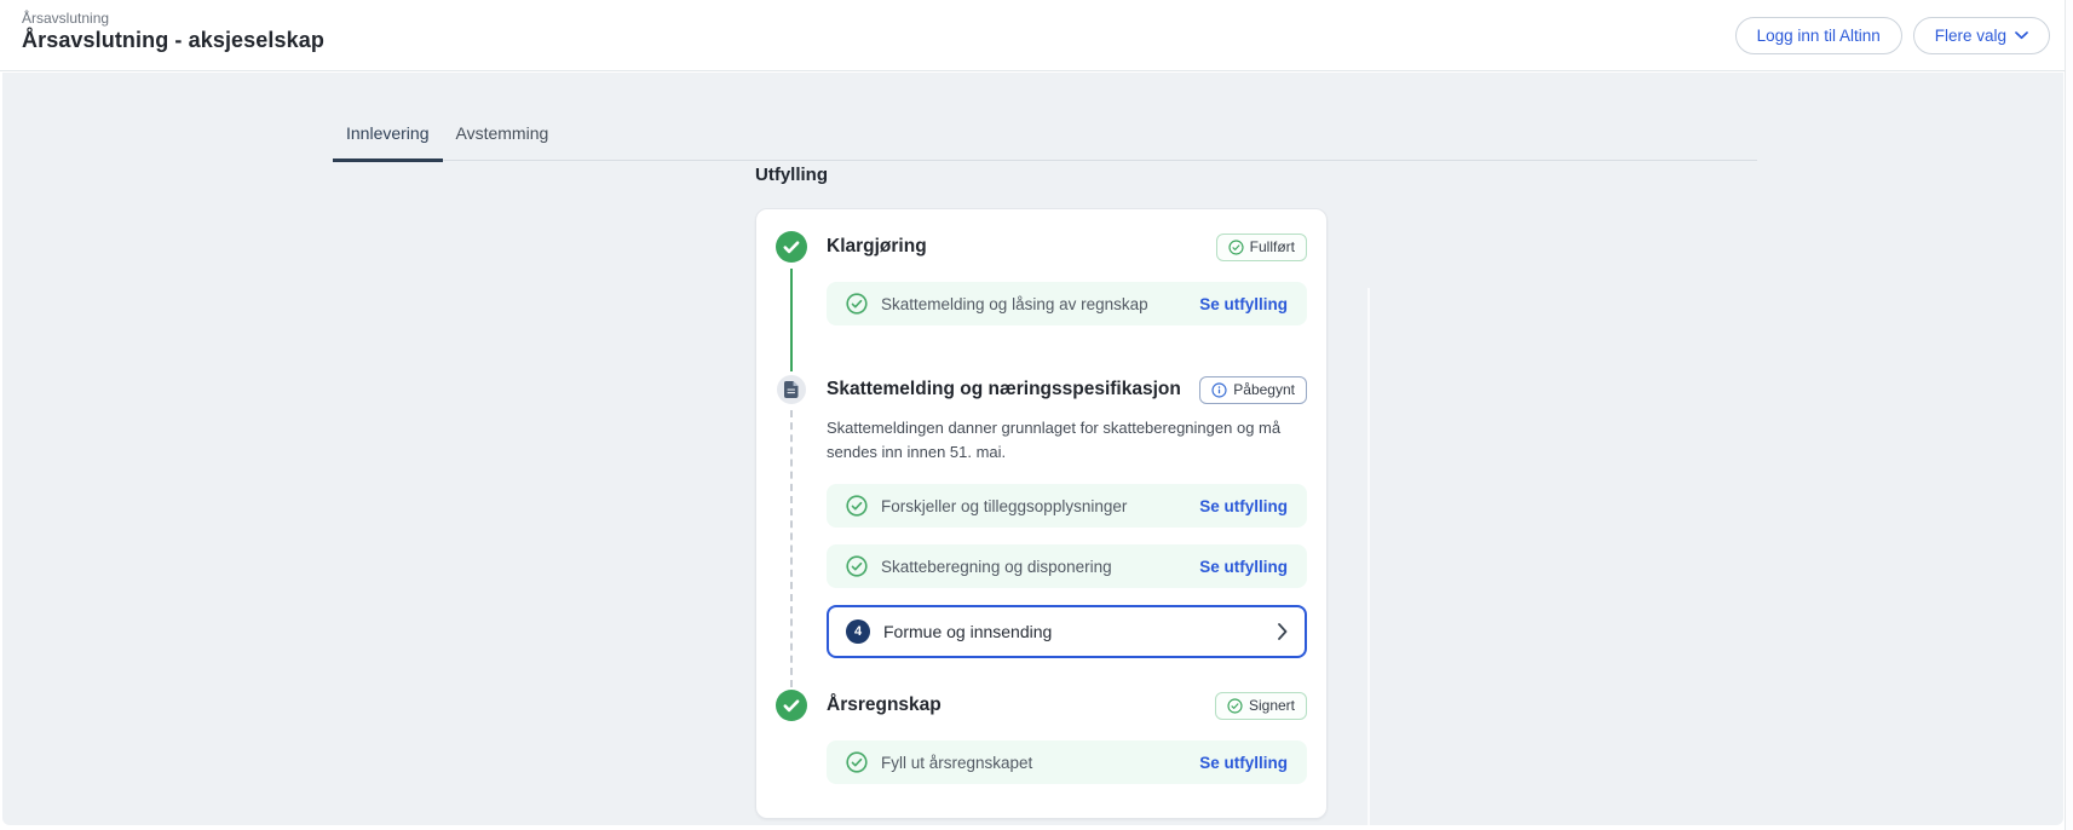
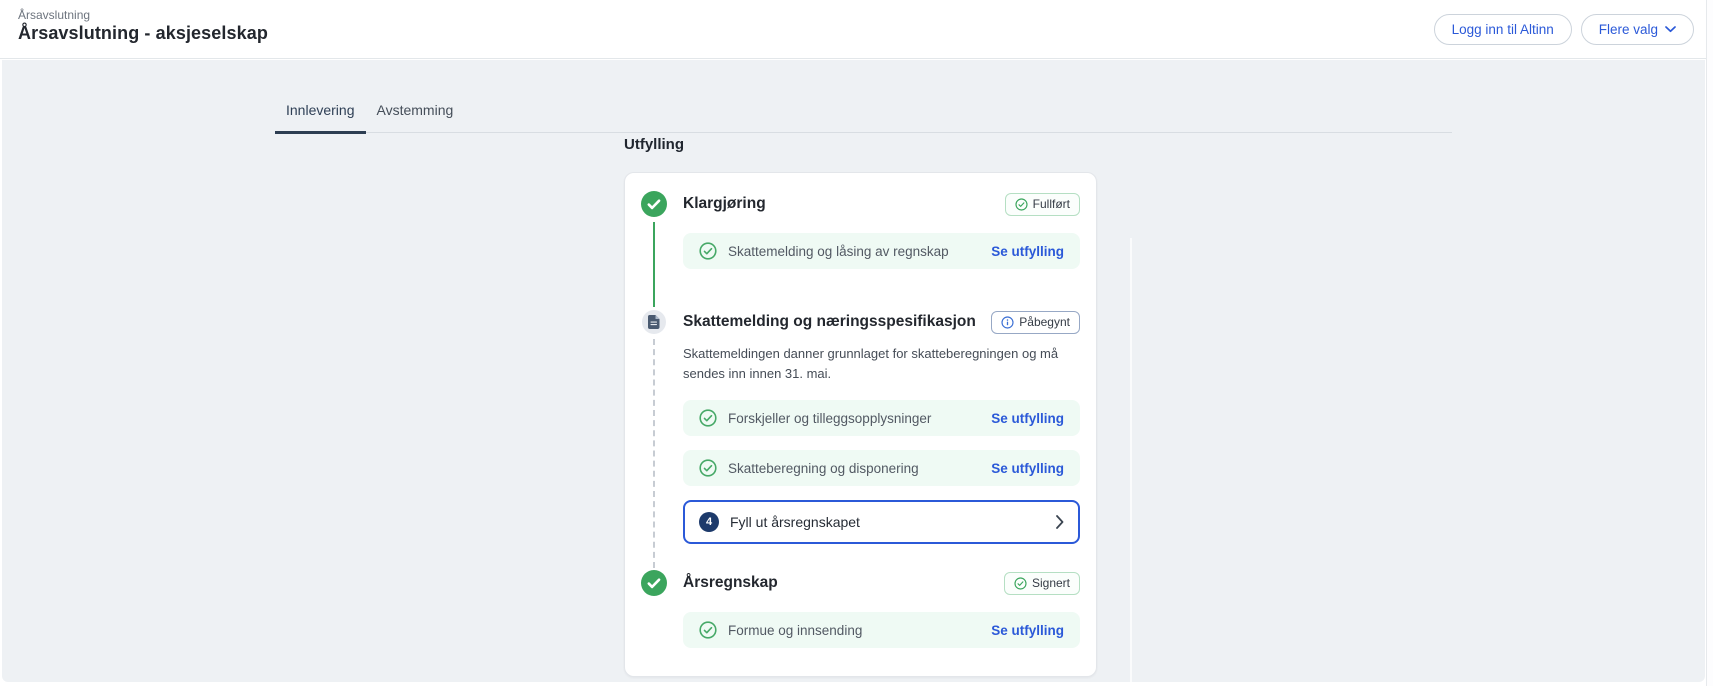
  Årsavslutning
  Årsavslutning - aksjeselskap
  Logg inn til Altinn
  Flere valg
  Innlevering
  Avstemming
  Utfylling
  Klargjøring
  Fullført
  Skattemelding og låsing av regnskap
  Se utfylling
  Skattemelding og næringsspesifikasjon
  Påbegynt
- Skattemeldingen danner grunnlaget for skatteberegningen og må sendes inn innen 51. mai.
+ Skattemeldingen danner grunnlaget for skatteberegningen og må sendes inn innen 31. mai.
  Forskjeller og tilleggsopplysninger
  Se utfylling
  Skatteberegning og disponering
  Se utfylling
  4
- Formue og innsending
+ Fyll ut årsregnskapet
  Årsregnskap
  Signert
- Fyll ut årsregnskapet
+ Formue og innsending
  Se utfylling
